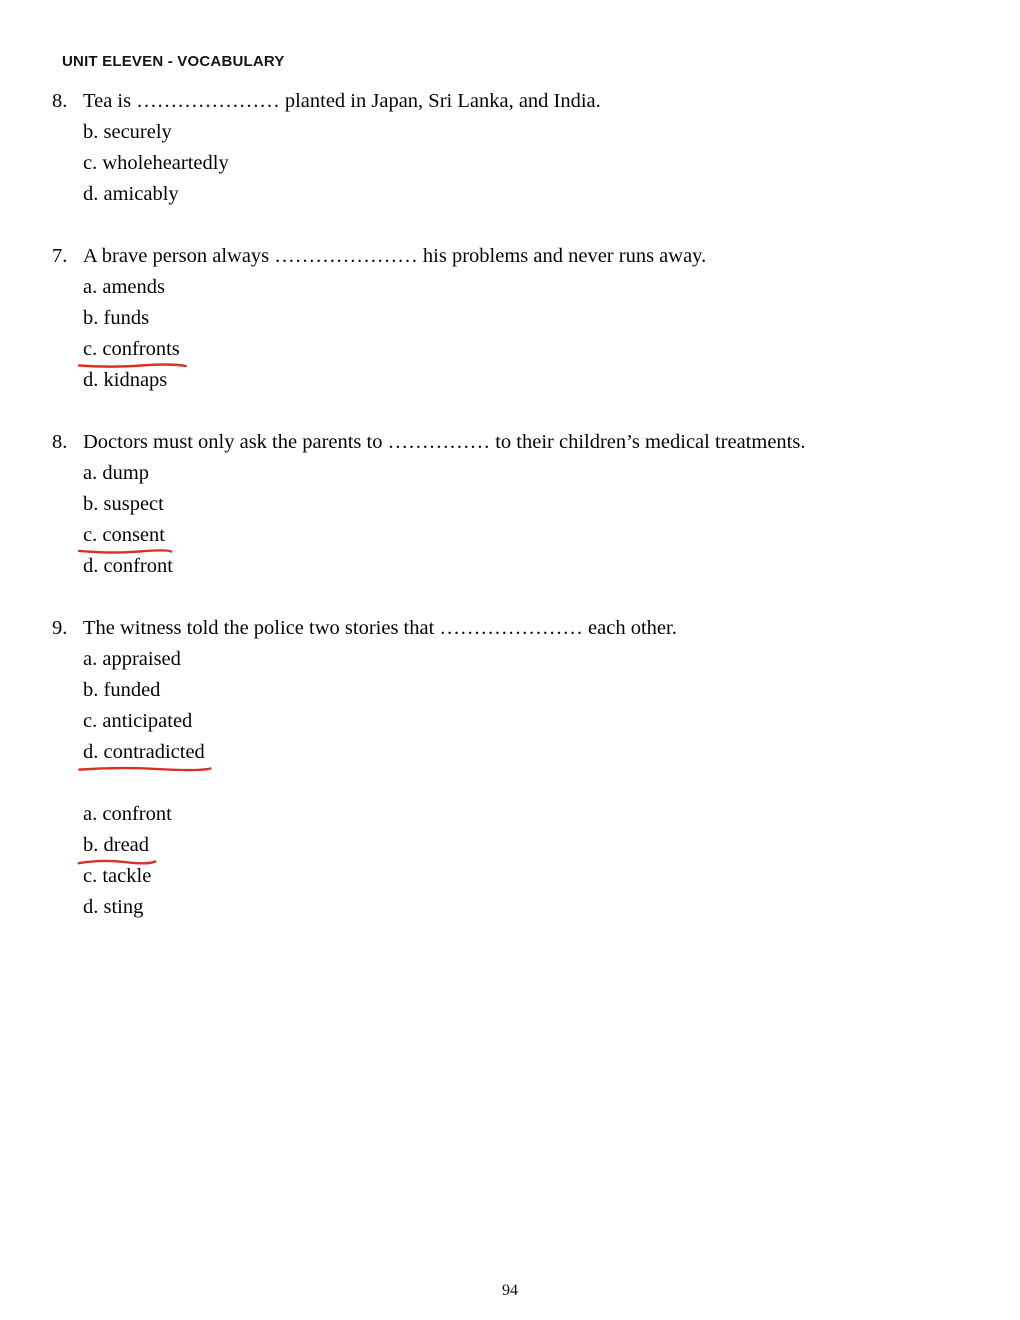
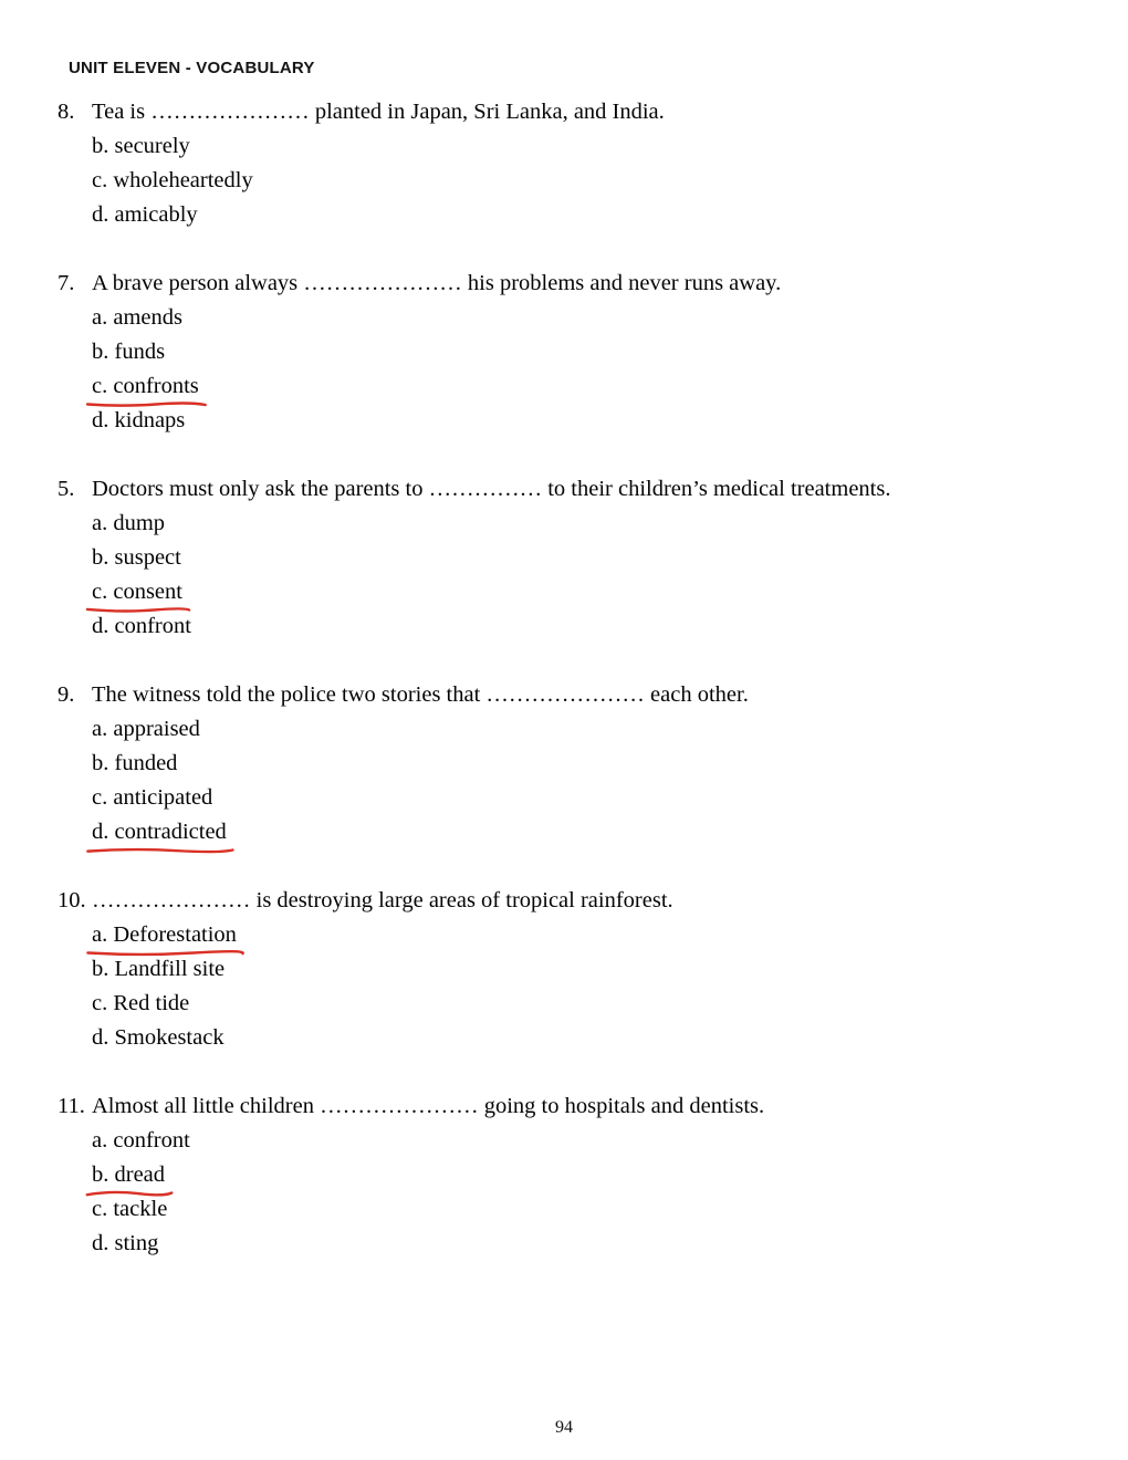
  UNIT ELEVEN - VOCABULARY
  8. Tea is ………………… planted in Japan, Sri Lanka, and India.
  b. securely
  c. wholeheartedly
  d. amicably
  7. A brave person always ………………… his problems and never runs away.
  a. amends
  b. funds
  c. confronts
  d. kidnaps
- 8. Doctors must only ask the parents to …………… to their children’s medical treatments.
+ 5. Doctors must only ask the parents to …………… to their children’s medical treatments.
  a. dump
  b. suspect
  c. consent
  d. confront
  9. The witness told the police two stories that ………………… each other.
  a. appraised
  b. funded
  c. anticipated
  d. contradicted
+ 10. ………………… is destroying large areas of tropical rainforest.
+ a. Deforestation
+ b. Landfill site
+ c. Red tide
+ d. Smokestack
+ 11. Almost all little children ………………… going to hospitals and dentists.
  a. confront
  b. dread
  c. tackle
  d. sting
  94
